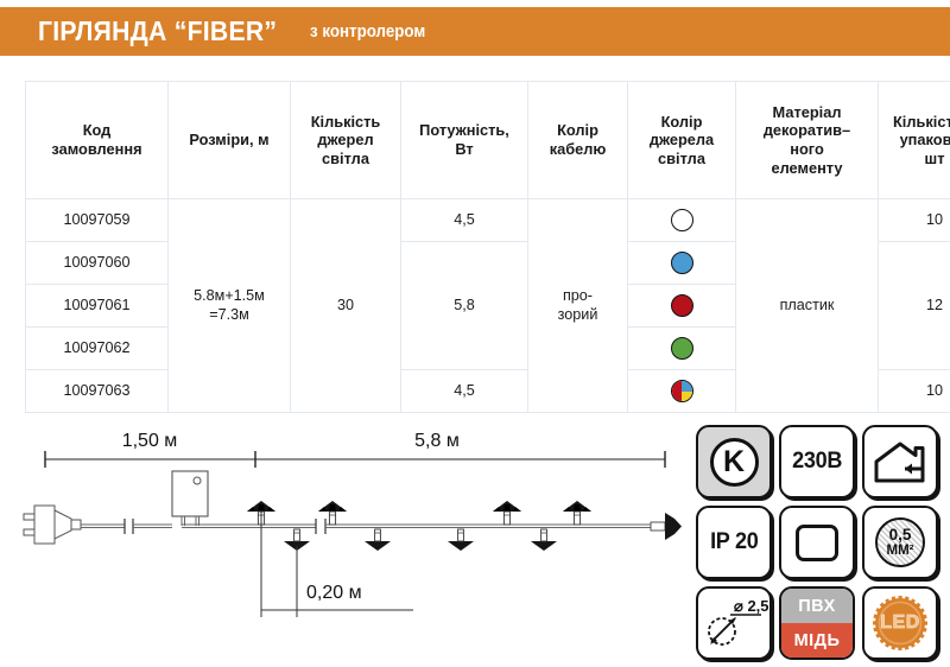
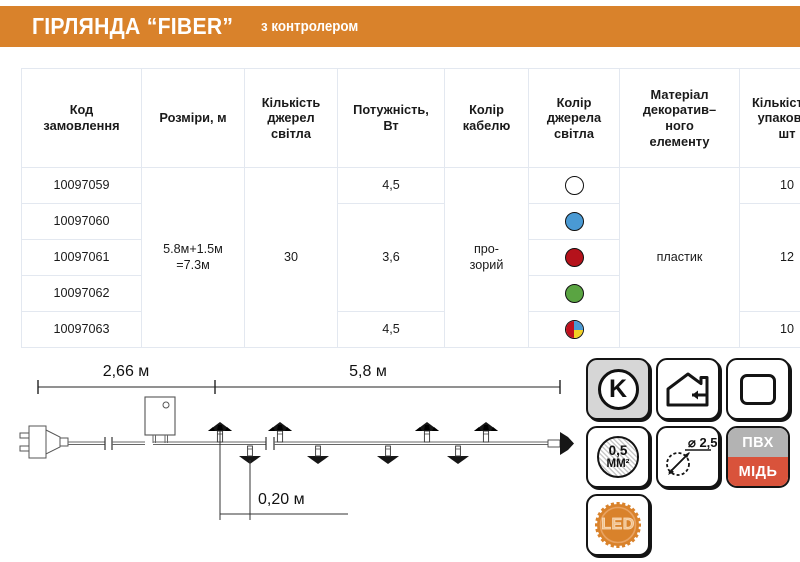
  ГІРЛЯНДА “FIBER”
  з контролером
  Код замовлення	Розміри, м	Кількість джерел світла	Потужність, Вт	Колір кабелю	Колір джерела світла	Матеріал декоратив– ного елементу	Кількіс упаков шт
  10097059	5.8м+1.5м =7.3м	30	4,5	про- зорий		пластик	10
- 10097060	5,8		12
+ 10097060	3,6		12
  10097061
  10097062
  10097063	4,5		10
- 1,50 м
+ 2,66 м
  5,8 м
  0,20 м
  K
- 230В
- IP 20
  0,5
  ММ²
  ⌀ 2,5
  ПВХ
  МІДЬ
  LED
